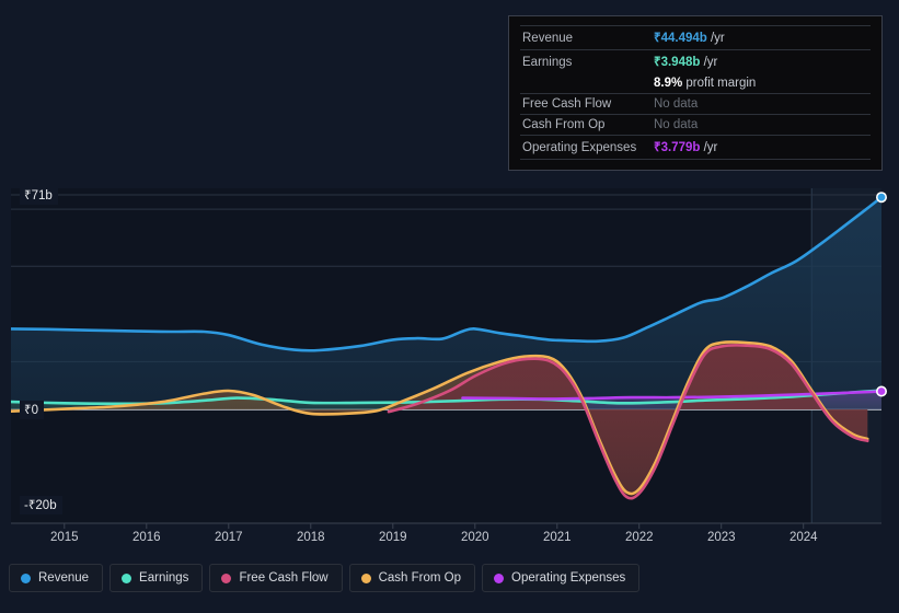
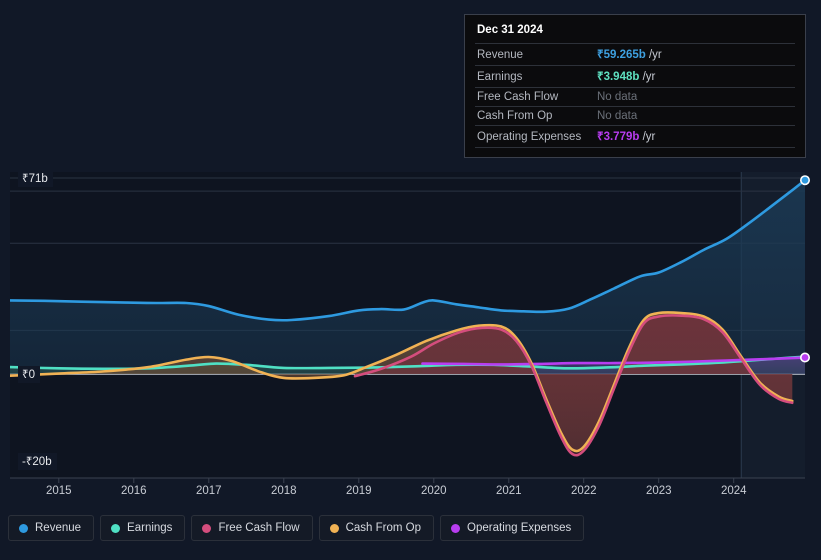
  ₹71b
  ₹0
  -₹20b
  2015
  2016
  2017
  2018
  2019
  2020
  2021
  2022
  2023
  2024
+ Dec 31 2024
  Revenue
- ₹44.494b /yr
+ ₹59.265b /yr
  Earnings
  ₹3.948b /yr
- 8.9% profit margin
  Free Cash Flow
  No data
  Cash From Op
  No data
  Operating Expenses
  ₹3.779b /yr
  Revenue
  Earnings
  Free Cash Flow
  Cash From Op
  Operating Expenses
